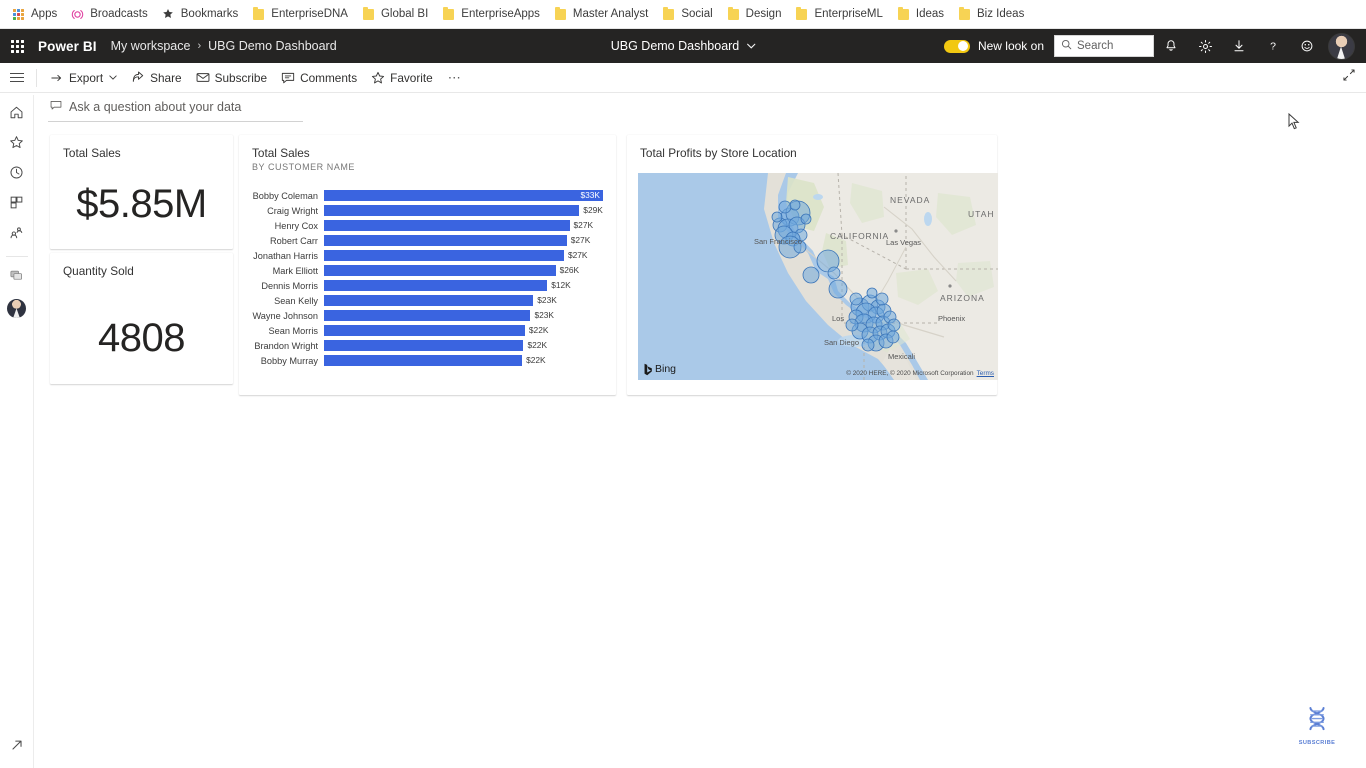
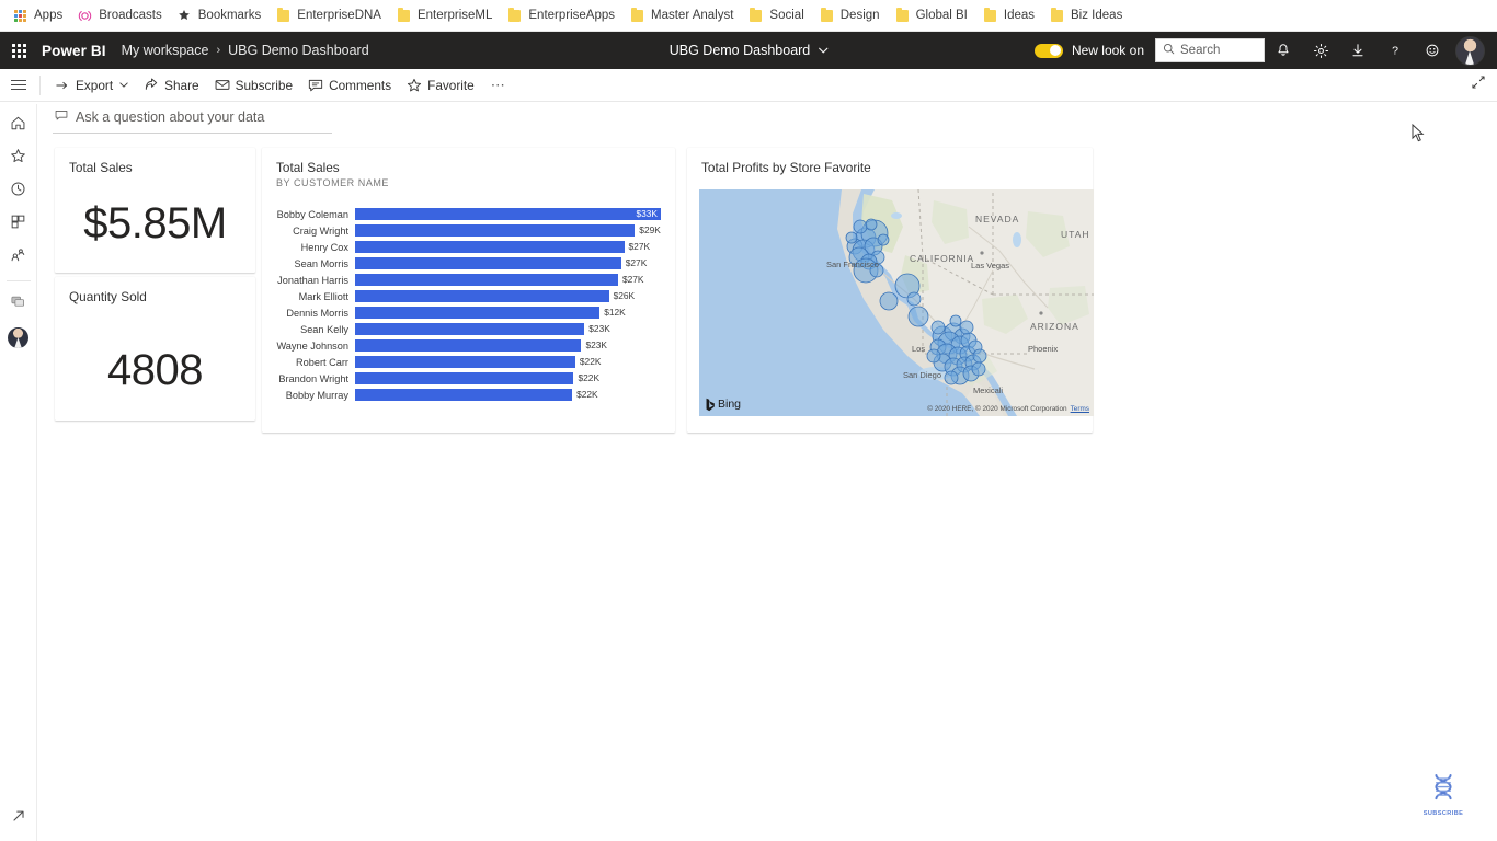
  Apps
  Broadcasts
  Bookmarks
  EnterpriseDNA
- Global BI
+ EnterpriseML
  EnterpriseApps
  Master Analyst
  Social
  Design
- EnterpriseML
+ Global BI
  Ideas
  Biz Ideas
  Power BI
  My workspace
  ›
  UBG Demo Dashboard
  UBG Demo Dashboard
  New look on
  Search
  ?
  Export
  Share
  Subscribe
  Comments
  Favorite
  ⋯
  Ask a question about your data
  Total Sales
  $5.85M
  Quantity Sold
  4808
  Total Sales
  BY CUSTOMER NAME
  Bobby Coleman
  $33K
  Craig Wright
  $29K
  Henry Cox
  $27K
- Robert Carr
+ Sean Morris
  $27K
  Jonathan Harris
  $27K
  Mark Elliott
  $26K
  Dennis Morris
  $12K
  Sean Kelly
  $23K
  Wayne Johnson
  $23K
- Sean Morris
+ Robert Carr
  $22K
  Brandon Wright
  $22K
  Bobby Murray
  $22K
- Total Profits by Store Location
+ Total Profits by Store Favorite
  NEVADA
  UTAH
  CALIFORNIA
  ARIZONA
  Las Vegas
  Phoenix
  San Francisco
  Los
  San Diego
  Mexicali
  Bing
